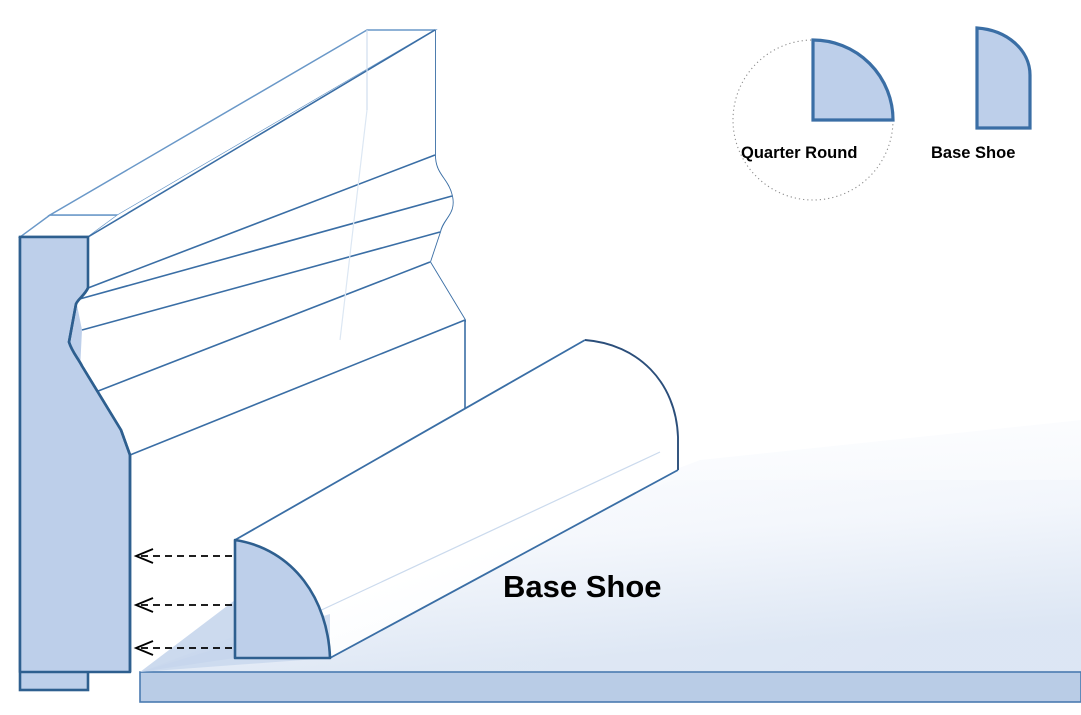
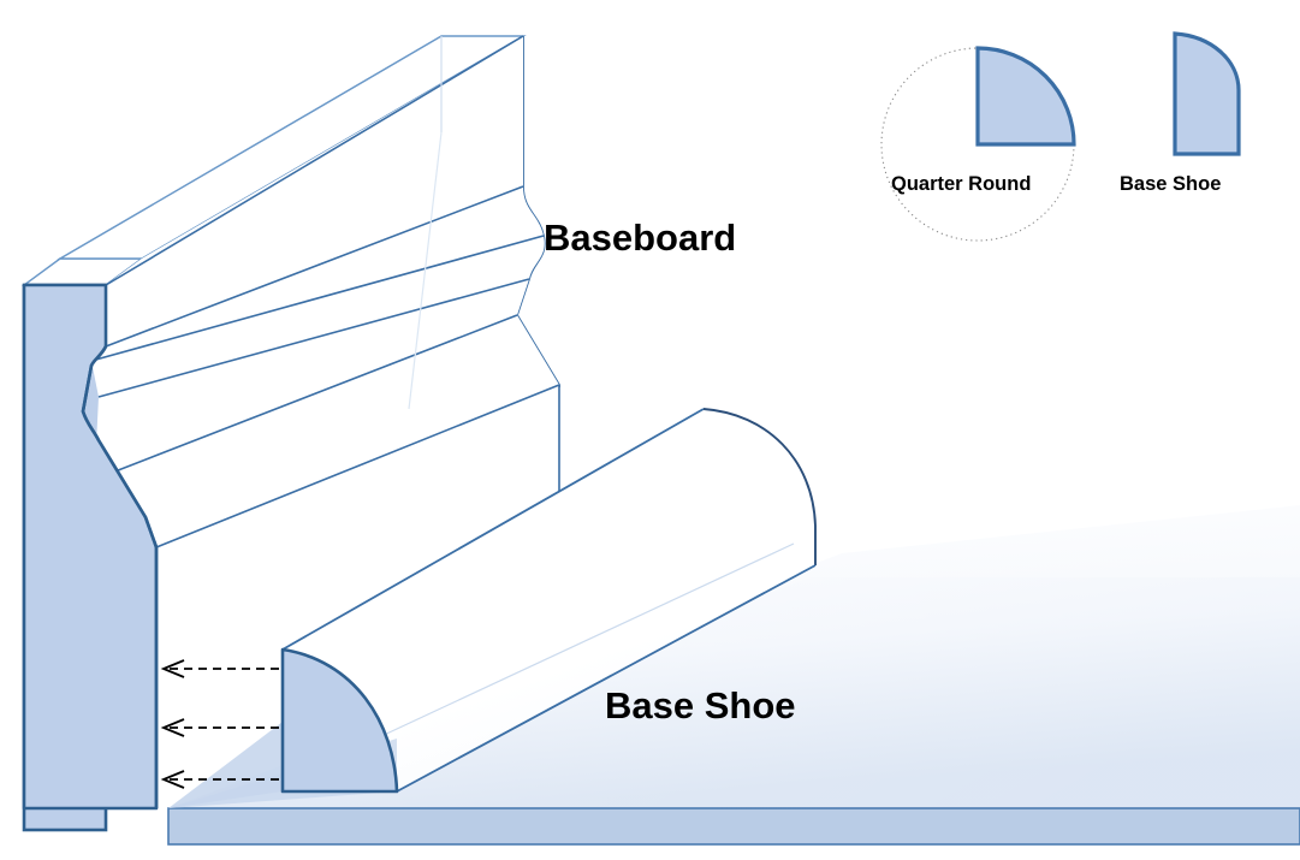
+ Baseboard
  Base Shoe
  Quarter Round
  Base Shoe
